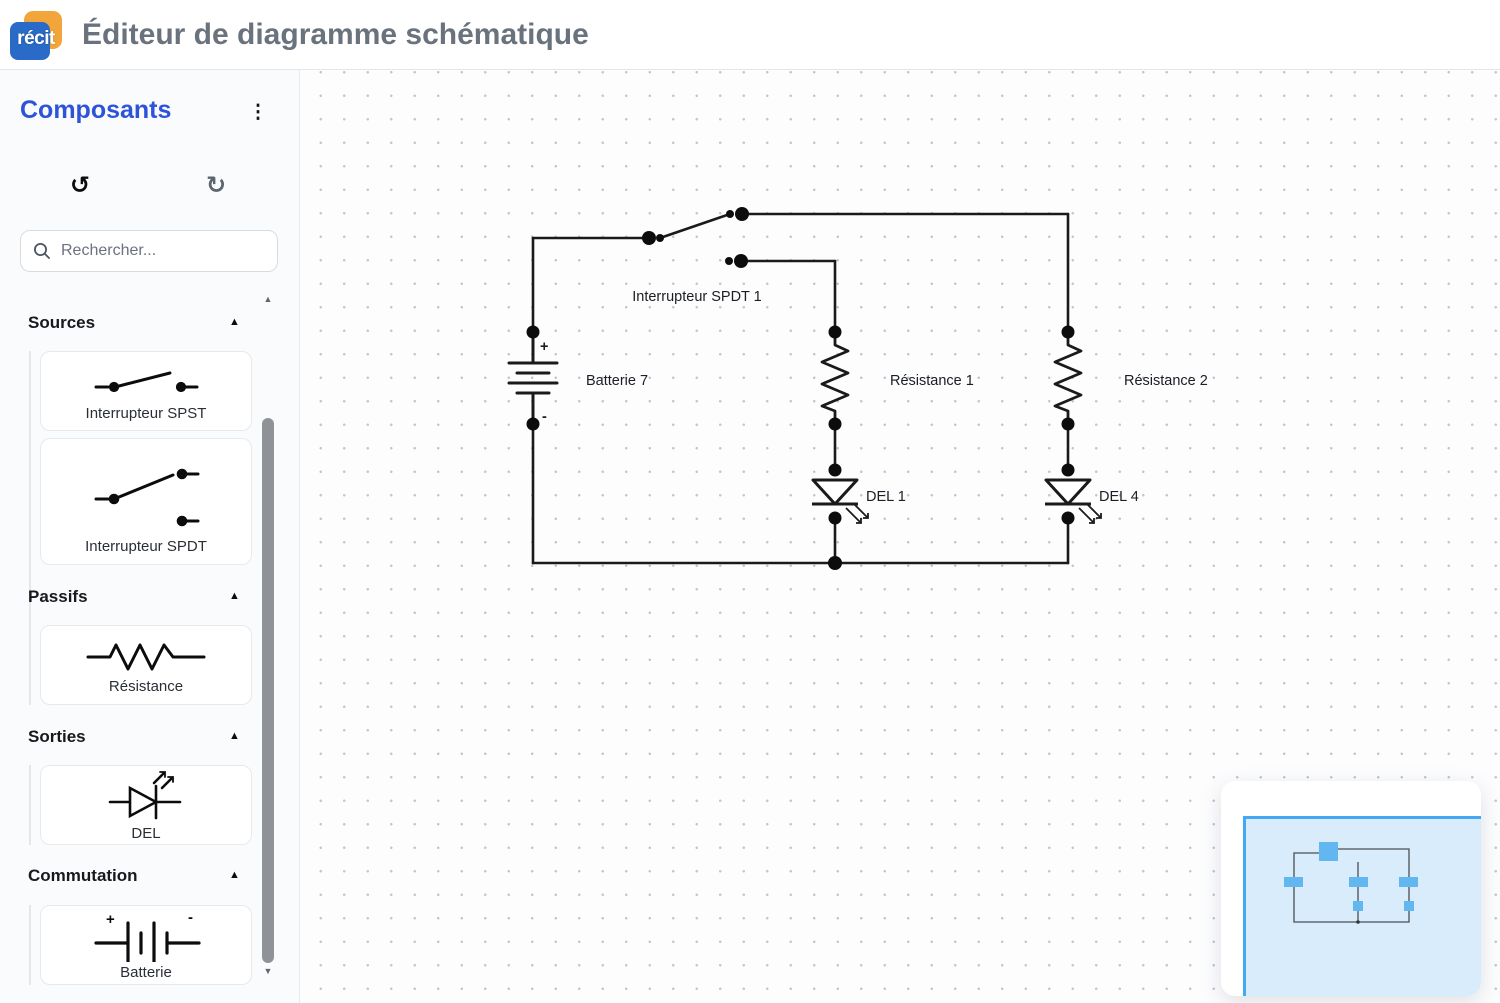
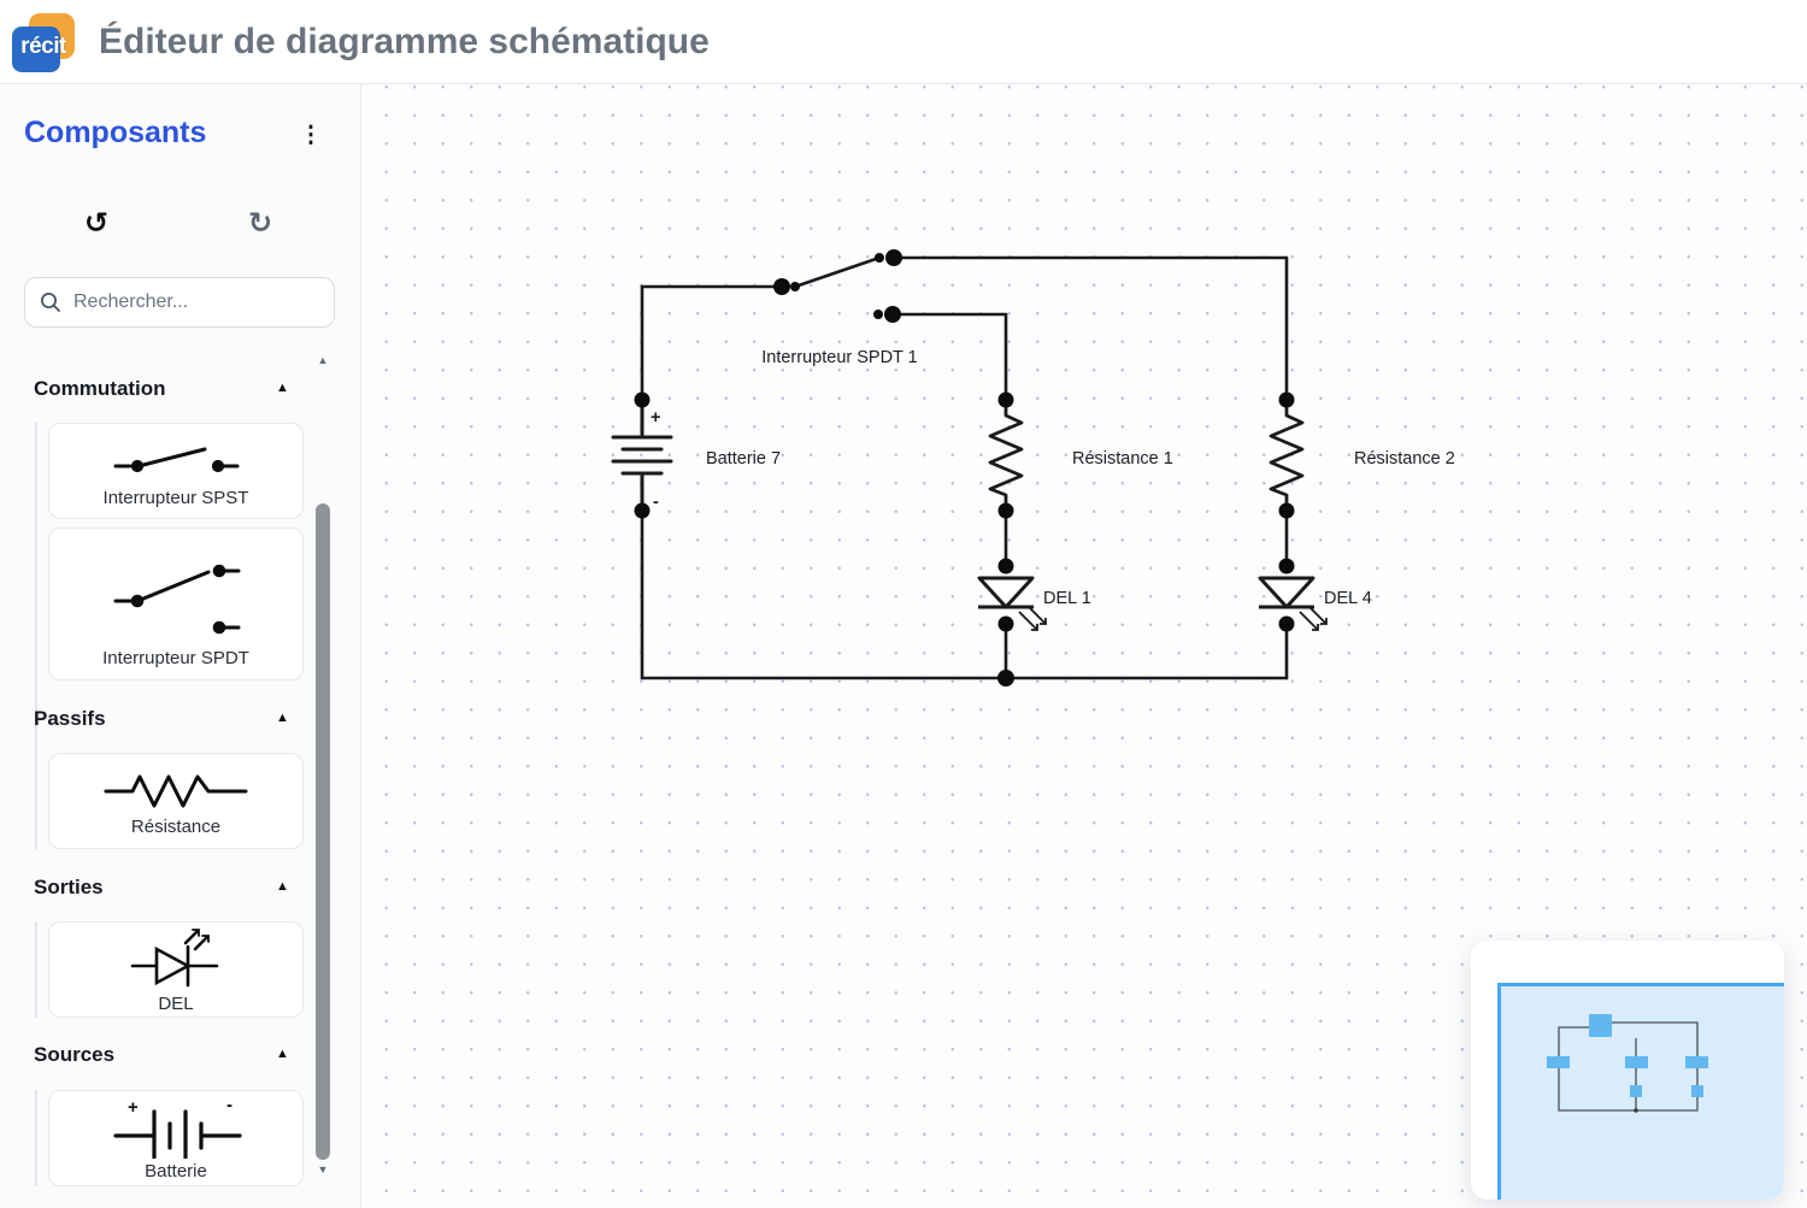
  récit
  Éditeur de diagramme schématique
  Composants
  ⋮
  ↺
  ↻
  Rechercher...
- Sources
+ Commutation
  ▲
  Interrupteur SPST
  Interrupteur SPDT
  Passifs
  ▲
  Résistance
  Sorties
  ▲
  DEL
- Commutation
+ Sources
  ▲
  +
  -
  Batterie
  ▲
  ▼
  Interrupteur SPDT 1
  +
  -
  Batterie 7
  Résistance 1
  Résistance 2
  DEL 1
  DEL 4
